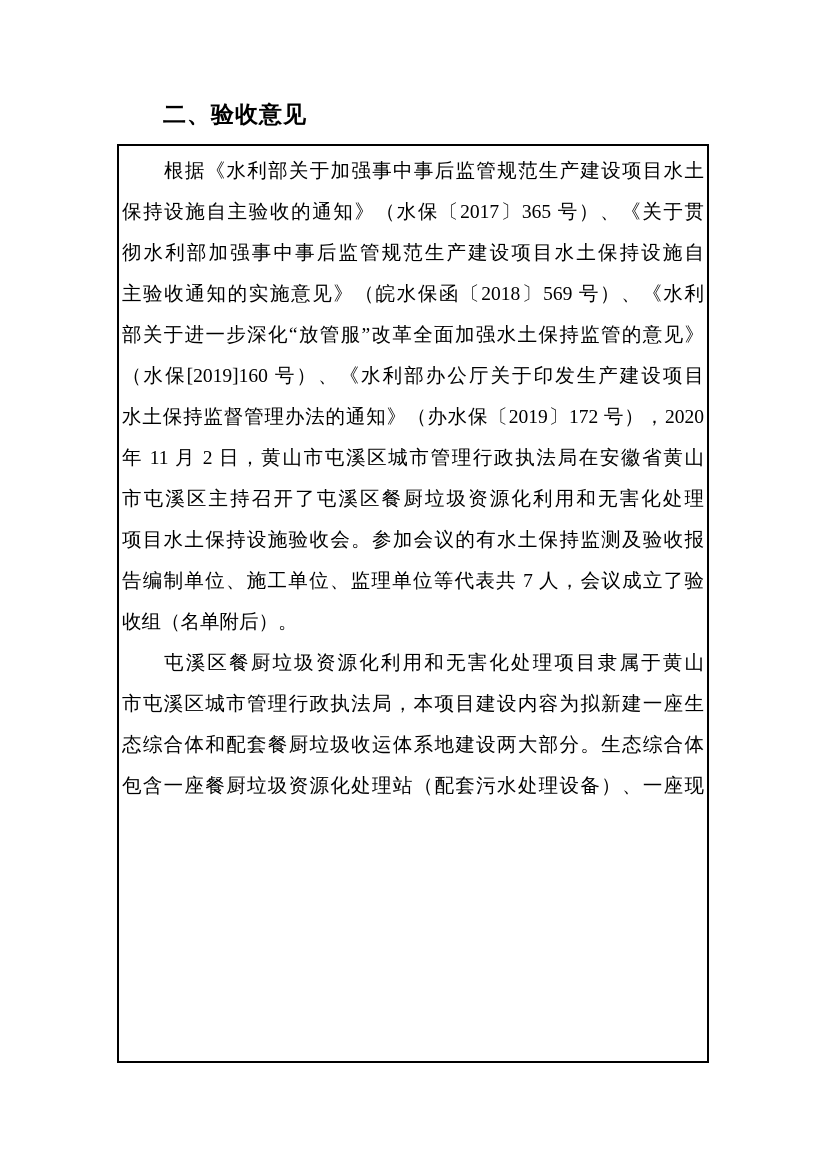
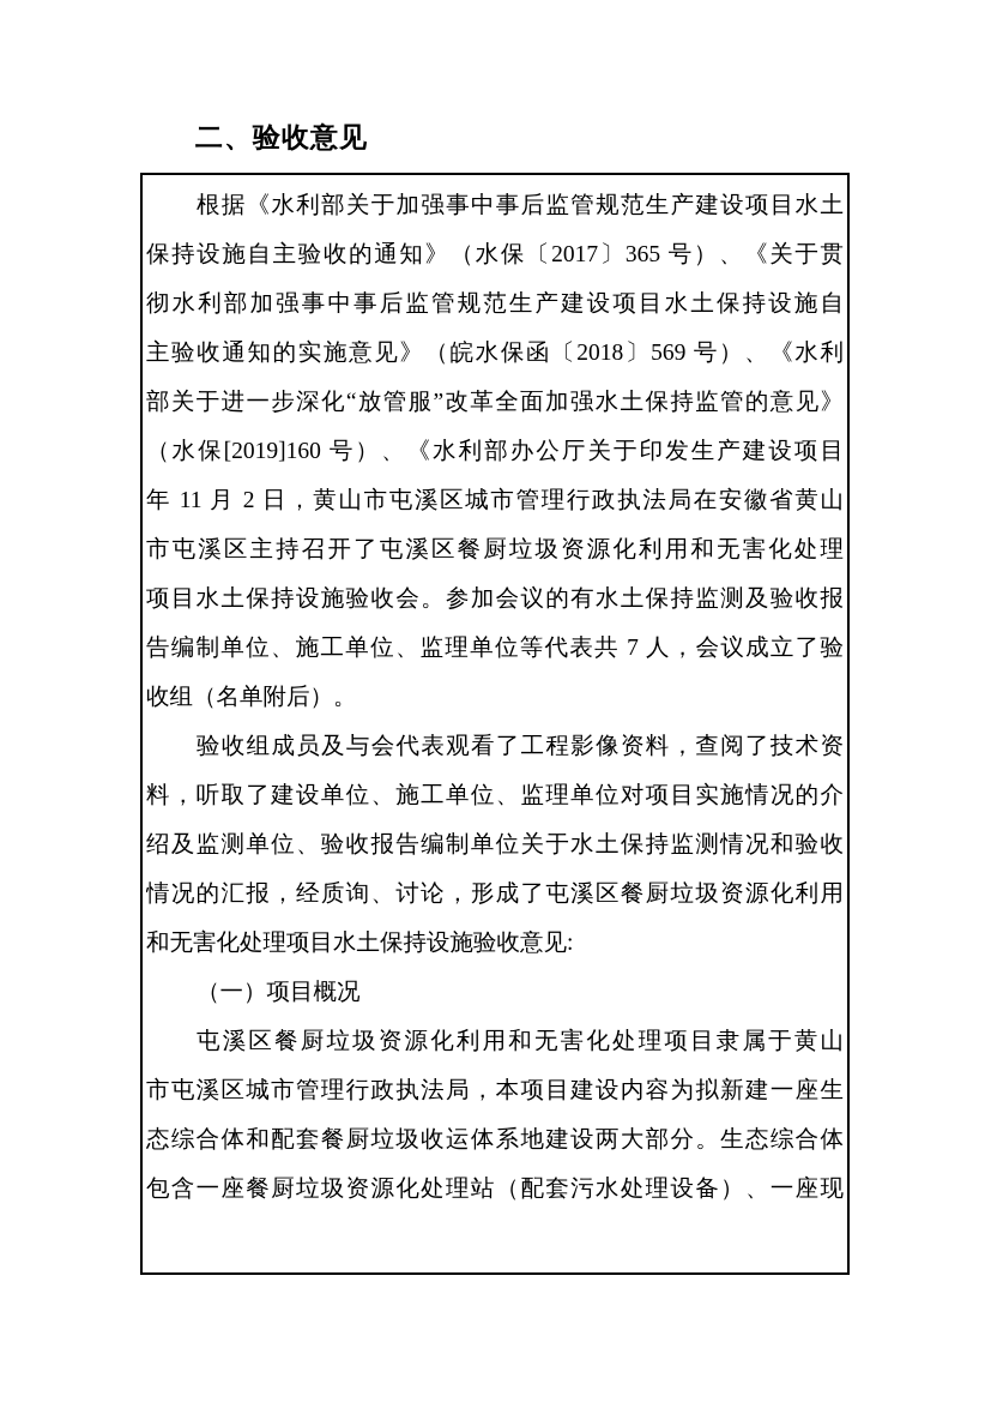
  二、验收意见
  根据《水利部关于加强事中事后监管规范生产建设项目水土
  保持设施自主验收的通知》（水保〔2017〕365 号）、《关于贯
  彻水利部加强事中事后监管规范生产建设项目水土保持设施自
  主验收通知的实施意见》（皖水保函〔2018〕569 号）、《水利
  部关于进一步深化“放管服”改革全面加强水土保持监管的意见》
  （水保[2019]160 号）、《水利部办公厅关于印发生产建设项目
- 水土保持监督管理办法的通知》（办水保〔2019〕172 号），2020
  年 11 月 2 日，黄山市屯溪区城市管理行政执法局在安徽省黄山
  市屯溪区主持召开了屯溪区餐厨垃圾资源化利用和无害化处理
  项目水土保持设施验收会。参加会议的有水土保持监测及验收报
  告编制单位、施工单位、监理单位等代表共 7 人，会议成立了验
  收组（名单附后）。
+ 验收组成员及与会代表观看了工程影像资料，查阅了技术资
+ 料，听取了建设单位、施工单位、监理单位对项目实施情况的介
+ 绍及监测单位、验收报告编制单位关于水土保持监测情况和验收
+ 情况的汇报，经质询、讨论，形成了屯溪区餐厨垃圾资源化利用
+ 和无害化处理项目水土保持设施验收意见:
+ （一）项目概况
  屯溪区餐厨垃圾资源化利用和无害化处理项目隶属于黄山
  市屯溪区城市管理行政执法局，本项目建设内容为拟新建一座生
  态综合体和配套餐厨垃圾收运体系地建设两大部分。生态综合体
  包含一座餐厨垃圾资源化处理站（配套污水处理设备）、一座现
